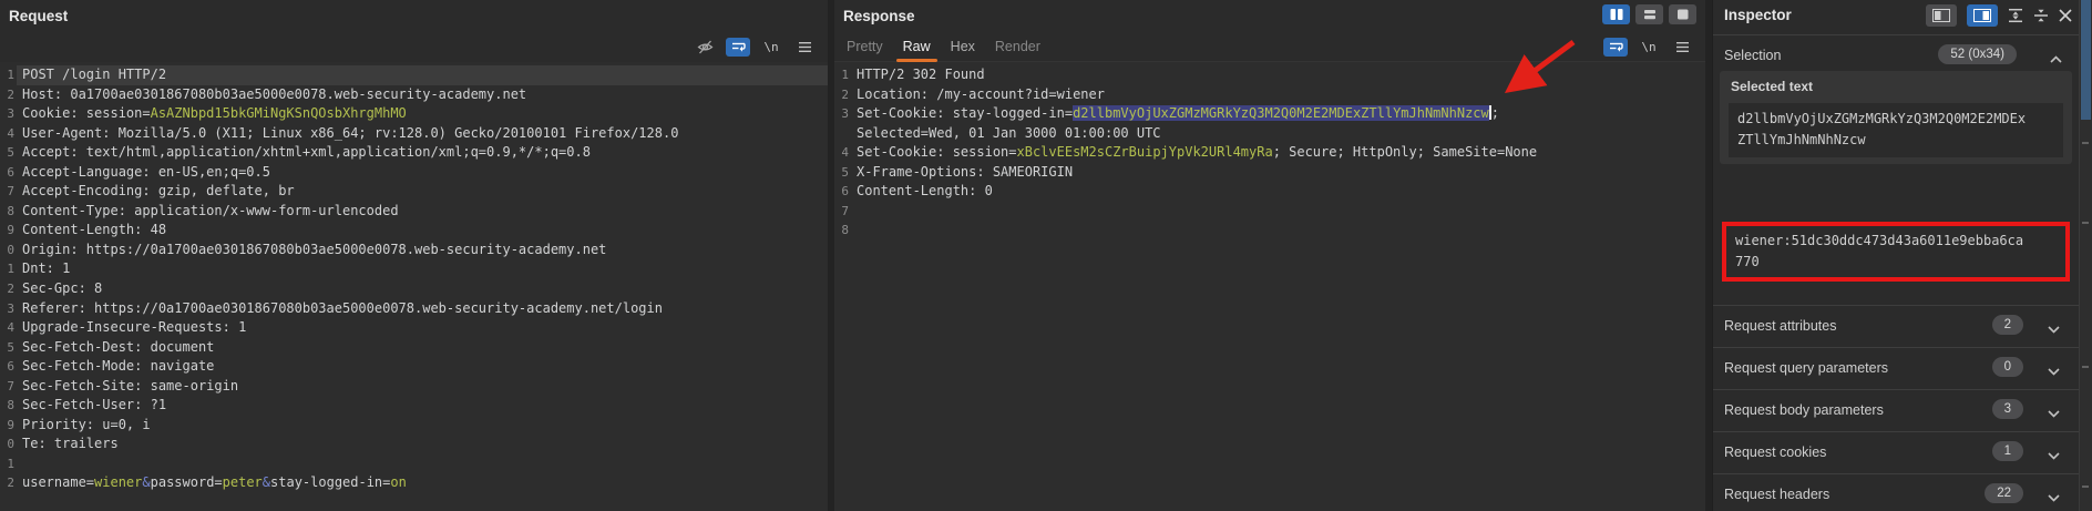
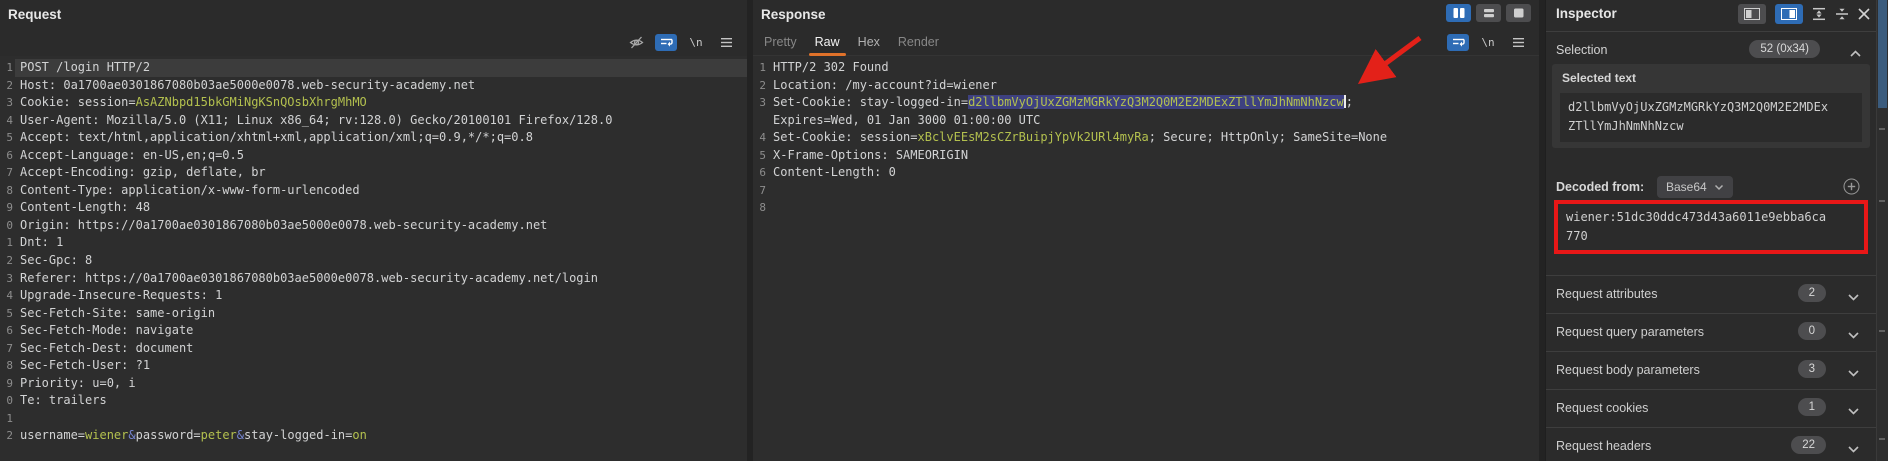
  Request
  \n
  1
  POST /login HTTP/2
  2
  Host: 0a1700ae0301867080b03ae5000e0078.web-security-academy.net
  3
  Cookie: session=AsAZNbpd15bkGMiNgKSnQOsbXhrgMhMO
  4
  User-Agent: Mozilla/5.0 (X11; Linux x86_64; rv:128.0) Gecko/20100101 Firefox/128.0
  5
  Accept: text/html,application/xhtml+xml,application/xml;q=0.9,*/*;q=0.8
  6
  Accept-Language: en-US,en;q=0.5
  7
  Accept-Encoding: gzip, deflate, br
  8
  Content-Type: application/x-www-form-urlencoded
  9
  Content-Length: 48
  0
  Origin: https://0a1700ae0301867080b03ae5000e0078.web-security-academy.net
  1
  Dnt: 1
  2
  Sec-Gpc: 8
  3
  Referer: https://0a1700ae0301867080b03ae5000e0078.web-security-academy.net/login
  4
  Upgrade-Insecure-Requests: 1
  5
- Sec-Fetch-Dest: document
+ Sec-Fetch-Site: same-origin
  6
  Sec-Fetch-Mode: navigate
  7
- Sec-Fetch-Site: same-origin
+ Sec-Fetch-Dest: document
  8
  Sec-Fetch-User: ?1
  9
  Priority: u=0, i
  0
  Te: trailers
  1
  2
  username=wiener&password=peter&stay-logged-in=on
  Response
  Pretty Raw Hex Render
  \n
  1
  HTTP/2 302 Found
  2
  Location: /my-account?id=wiener
  3
  Set-Cookie: stay-logged-in=d2llbmVyOjUxZGMzMGRkYzQ3M2Q0M2E2MDExZTllYmJhNmNhNzcw ;
- Selected=Wed, 01 Jan 3000 01:00:00 UTC
+ Expires=Wed, 01 Jan 3000 01:00:00 UTC
  4
  Set-Cookie: session=xBclvEEsM2sCZrBuipjYpVk2URl4myRa; Secure; HttpOnly; SameSite=None
  5
  X-Frame-Options: SAMEORIGIN
  6
  Content-Length: 0
  7
  8
  Inspector
  Selection
  52 (0x34)
  Selected text
  d2llbmVyOjUxZGMzMGRkYzQ3M2Q0M2E2MDExZTllYmJhNmNhNzcw
+ Decoded from:
+ Base64
  wiener:51dc30ddc473d43a6011e9ebba6ca770
  Request attributes
  2
  Request query parameters
  0
  Request body parameters
  3
  Request cookies
  1
  Request headers
  22
